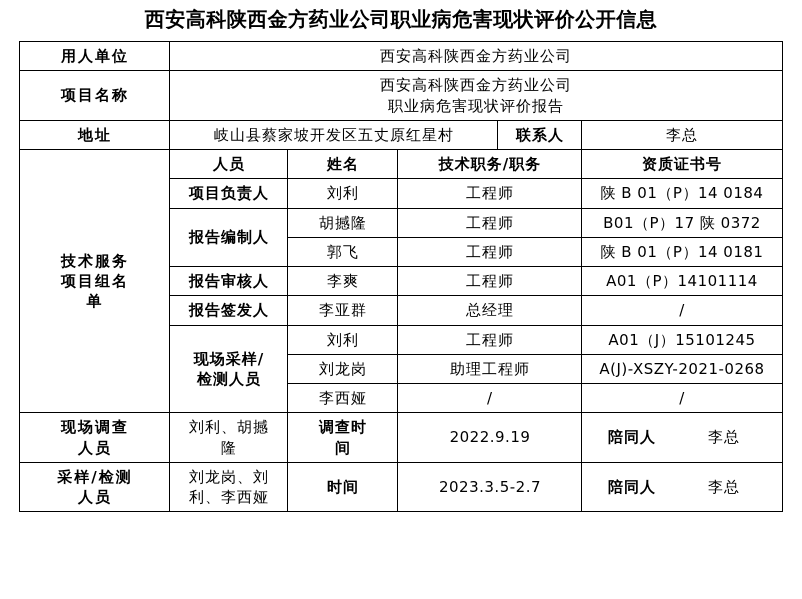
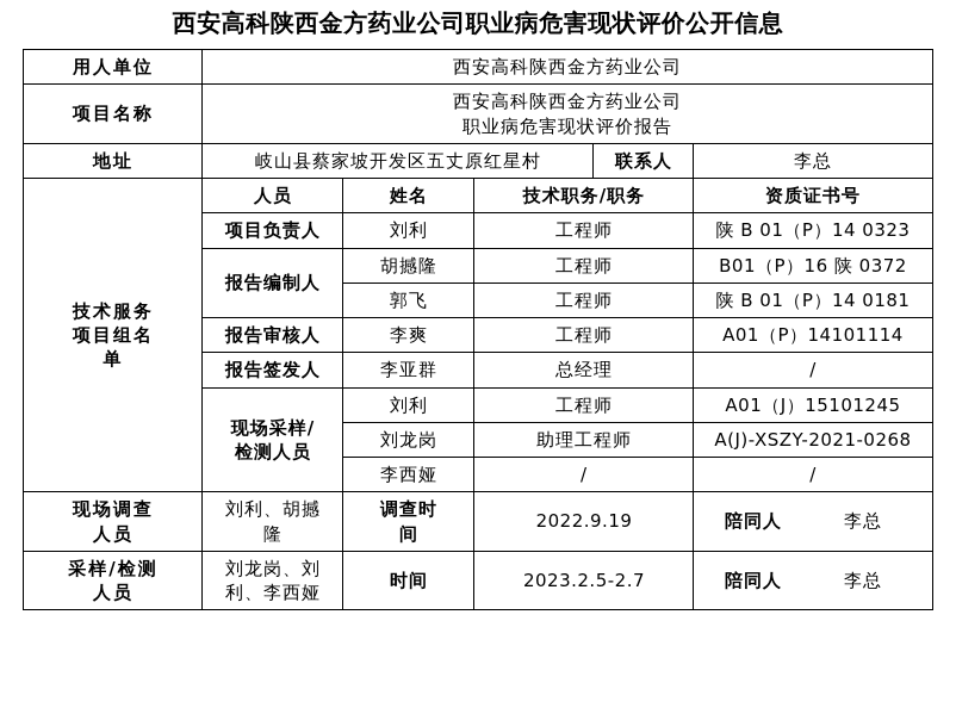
  西安高科陕西金方药业公司职业病危害现状评价公开信息
  用人单位	西安高科陕西金方药业公司
  项目名称	西安高科陕西金方药业公司 职业病危害现状评价报告
  地址	岐山县蔡家坡开发区五丈原红星村	联系人	李总
  技术服务 项目组名 单	人员	姓名	技术职务/职务	资质证书号
- 项目负责人	刘利	工程师	陕 B 01（P）14 0184
+ 项目负责人	刘利	工程师	陕 B 01（P）14 0323
- 报告编制人	胡撼隆	工程师	B01（P）17 陕 0372
+ 报告编制人	胡撼隆	工程师	B01（P）16 陕 0372
  郭飞	工程师	陕 B 01（P）14 0181
  报告审核人	李爽	工程师	A01（P）14101114
  报告签发人	李亚群	总经理	/
  现场采样/ 检测人员	刘利	工程师	A01（J）15101245
  刘龙岗	助理工程师	A(J)-XSZY-2021-0268
  李西娅	/	/
  现场调查 人员	刘利、胡撼 隆	调查时 间	2022.9.19	陪同人 李总
- 采样/检测 人员	刘龙岗、刘 利、李西娅	时间	2023.3.5-2.7	陪同人 李总
+ 采样/检测 人员	刘龙岗、刘 利、李西娅	时间	2023.2.5-2.7	陪同人 李总
